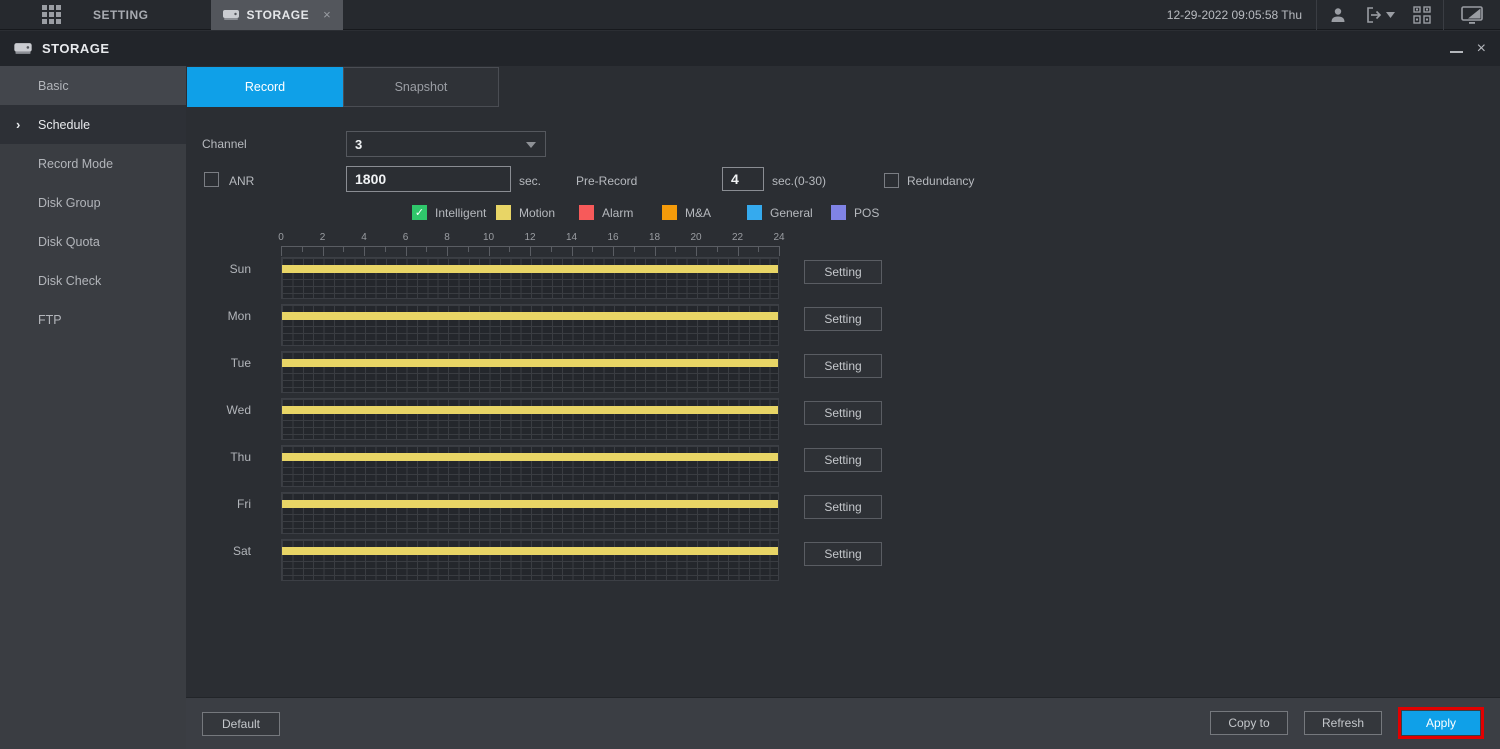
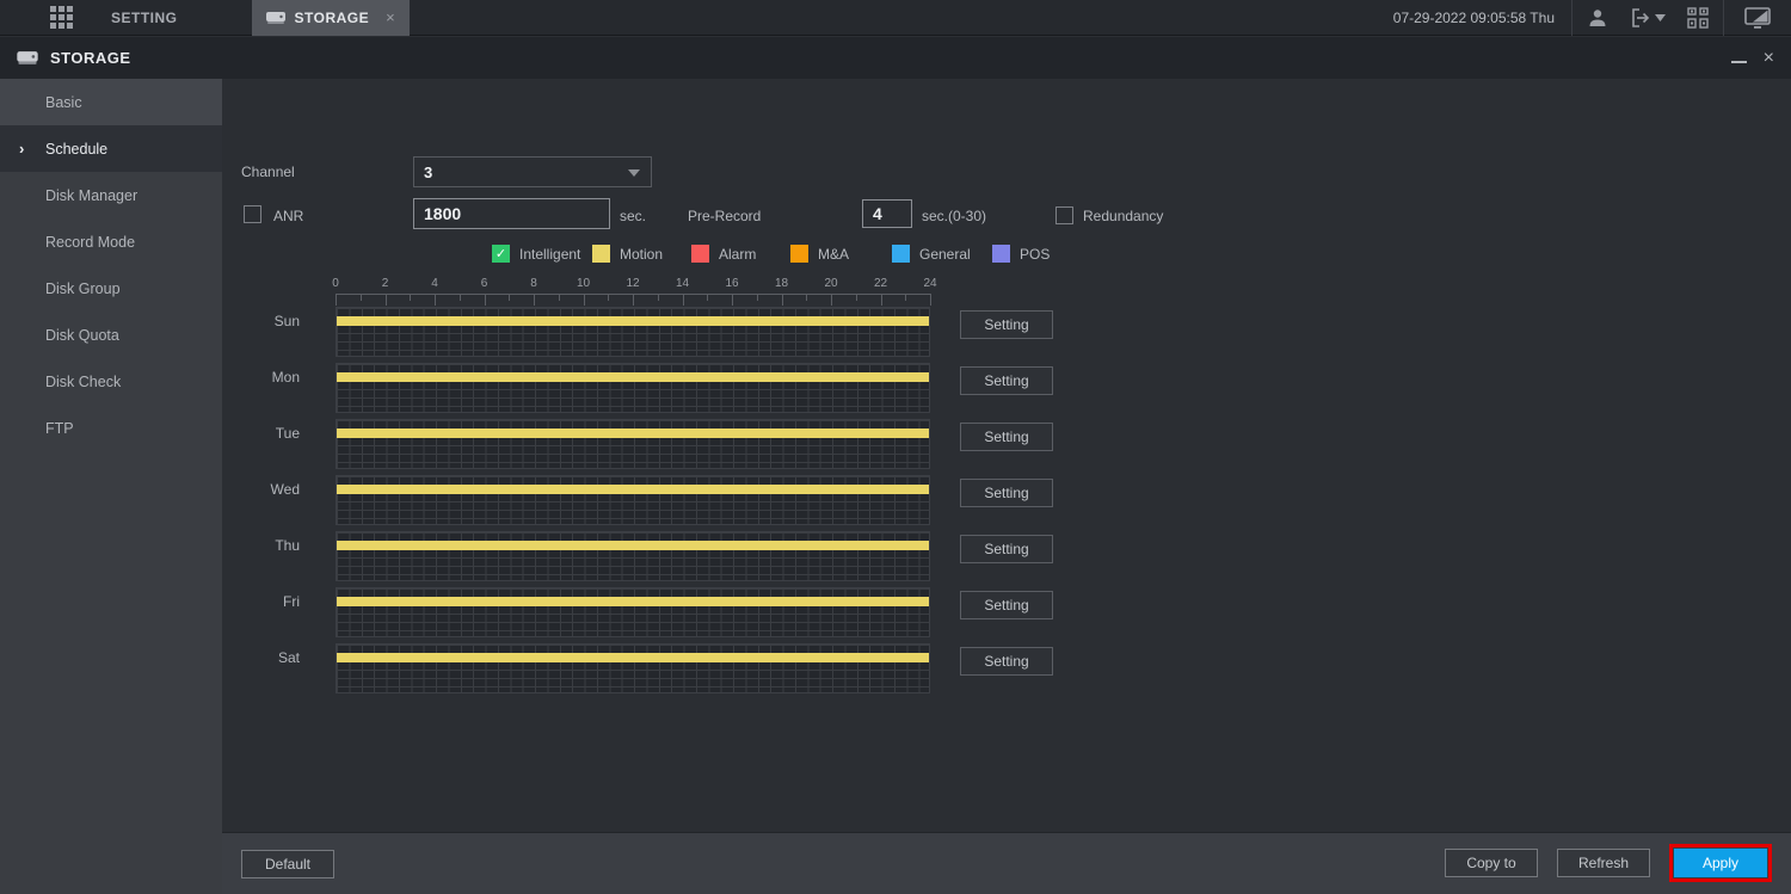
  SETTING
  STORAGE
  ×
- 12-29-2022 09:05:58 Thu
+ 07-29-2022 09:05:58 Thu
  STORAGE
  ×
  Basic
  ›
  Schedule
+ Disk Manager
  Record Mode
  Disk Group
  Disk Quota
  Disk Check
  FTP
- Record
- Snapshot
  Channel
  3
  ANR
  1800
  sec.
  Pre-Record
  4
  sec.(0-30)
  Redundancy
  ✓
  Intelligent
  Motion
  Alarm
  M&A
  General
  POS
  0
  2
  4
  6
  8
  10
  12
  14
  16
  18
  20
  22
  24
  Sun
  Setting
  Mon
  Setting
  Tue
  Setting
  Wed
  Setting
  Thu
  Setting
  Fri
  Setting
  Sat
  Setting
  Default
  Copy to
  Refresh
  Apply
